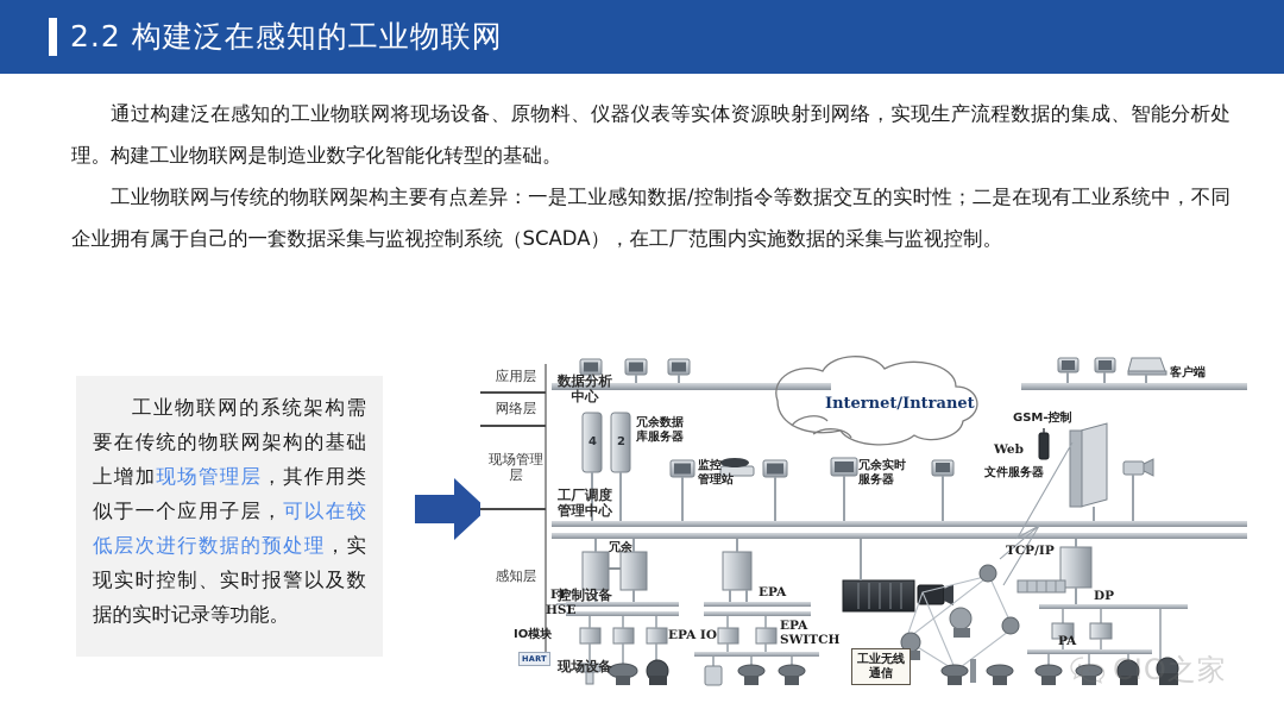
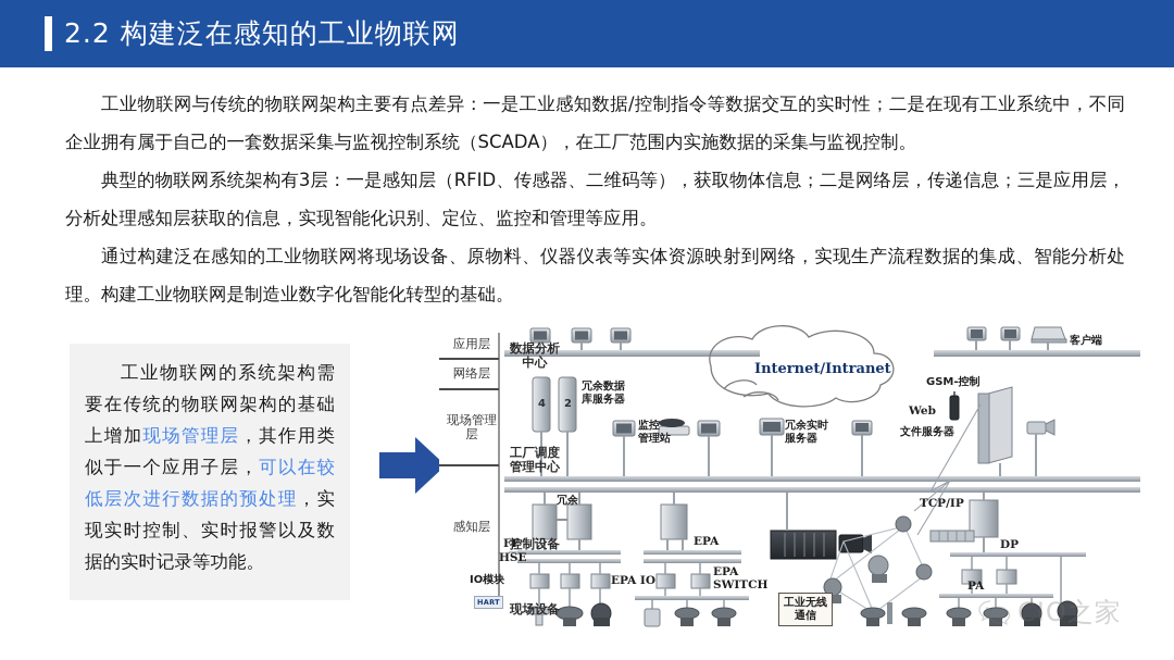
  2.2 构建泛在感知的工业物联网
- 通过构建泛在感知的工业物联网将现场设备、原物料、仪器仪表等实体资源映射到网络，实现生产流程数据的集成、智能分析处理。构建工业物联网是制造业数字化智能化转型的基础。
+ 工业物联网与传统的物联网架构主要有点差异：一是工业感知数据/控制指令等数据交互的实时性；二是在现有工业系统中，不同企业拥有属于自己的一套数据采集与监视控制系统（SCADA），在工厂范围内实施数据的采集与监视控制。
+ 典型的物联网系统架构有3层：一是感知层（RFID、传感器、二维码等），获取物体信息；二是网络层，传递信息；三是应用层，分析处理感知层获取的信息，实现智能化识别、定位、监控和管理等应用。
- 工业物联网与传统的物联网架构主要有点差异：一是工业感知数据/控制指令等数据交互的实时性；二是在现有工业系统中，不同企业拥有属于自己的一套数据采集与监视控制系统（SCADA），在工厂范围内实施数据的采集与监视控制。
+ 通过构建泛在感知的工业物联网将现场设备、原物料、仪器仪表等实体资源映射到网络，实现生产流程数据的集成、智能分析处理。构建工业物联网是制造业数字化智能化转型的基础。
  工业物联网的系统架构需要在传统的物联网架构的基础上增加现场管理层，其作用类似于一个应用子层，可以在较低层次进行数据的预处理，实现实时控制、实时报警以及数据的实时记录等功能。
  应用层
  网络层
  现场管理层
  感知层
  数据分析
  中心
  工厂调度
  管理中心
  控制设备
  现场设备
  Internet/Intranet
  客户端
  冗余数据
  库服务器
  4
  2
  监控
  管理站
  冗余实时
  服务器
  GSM-控制
  Web
  文件服务器
  TCP/IP
  冗余
  FF
  HSE
  IO模块
  HART
  EPA
  EPA IO
  EPA
  SWITCH
  工业无线
  通信
  DP
  PA
  CIO之家
